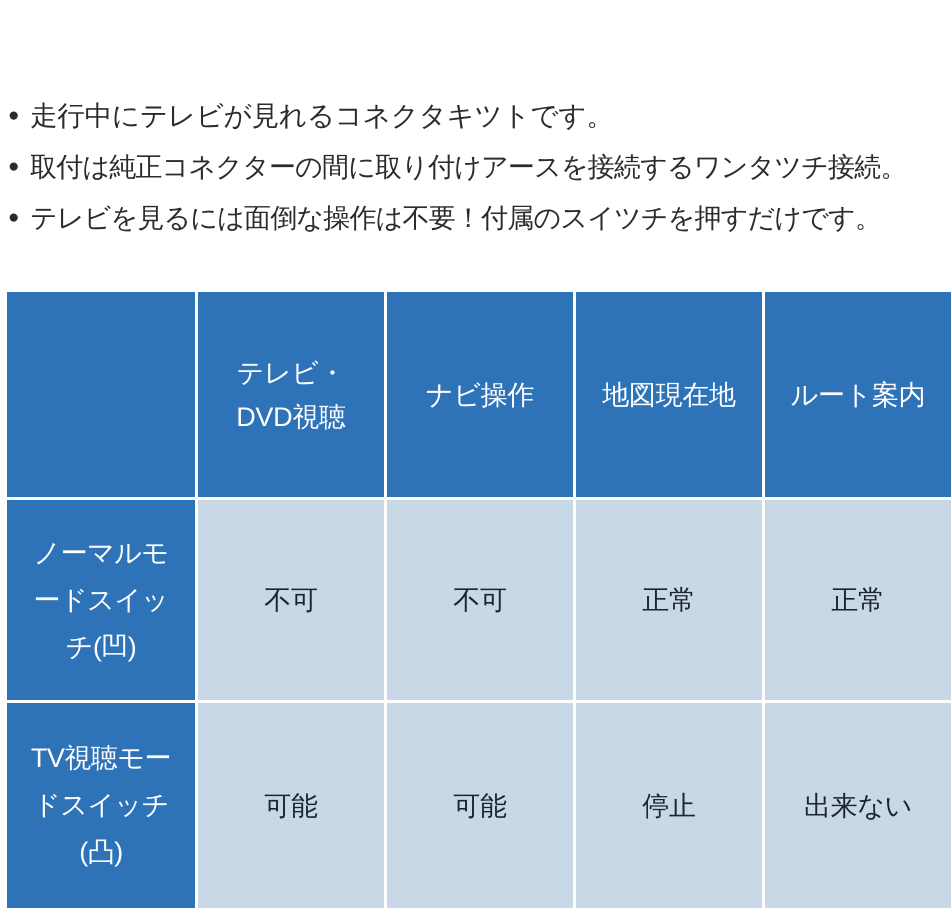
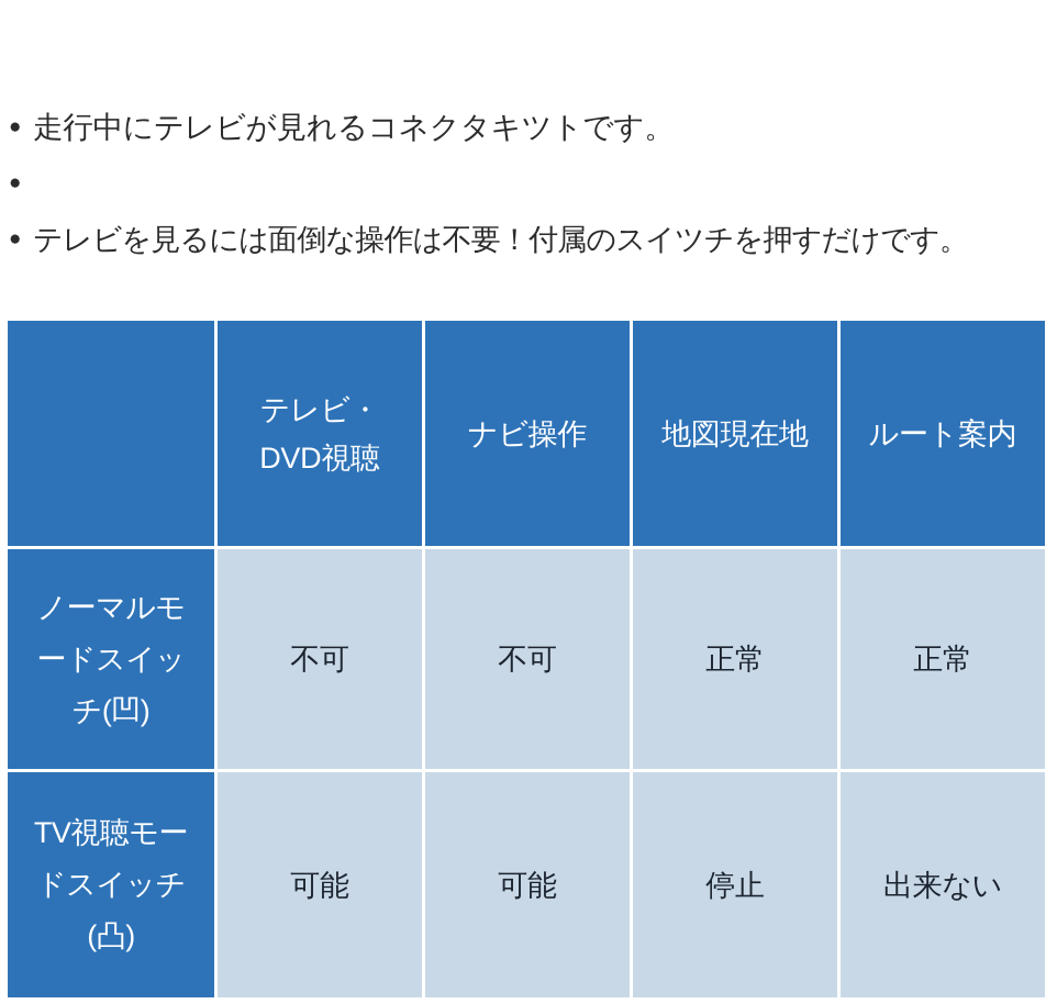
  ●
  走行中にテレビが見れるコネクタキツトです。
  ●
- 取付は純正コネクターの間に取り付けアースを接続するワンタツチ接続。
  ●
  テレビを見るには面倒な操作は不要！付属のスイツチを押すだけです。
  	テレビ・ DVD視聴	ナビ操作	地図現在地	ルート案内
  ノーマルモ ードスイッ チ(凹)	不可	不可	正常	正常
  TV視聴モー ドスイッチ (凸)	可能	可能	停止	出来ない
